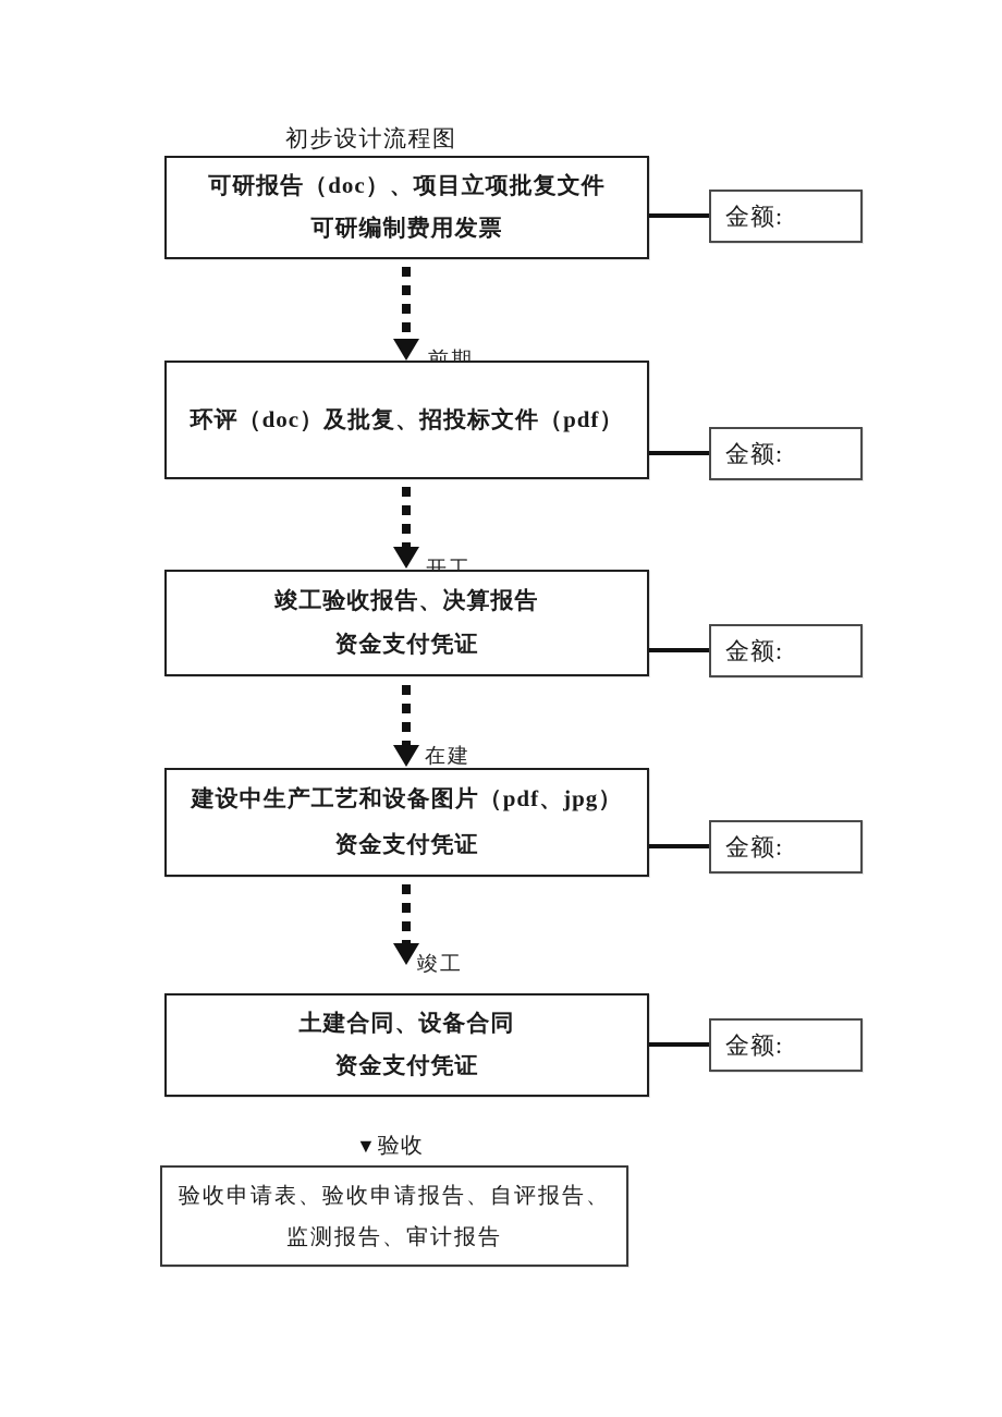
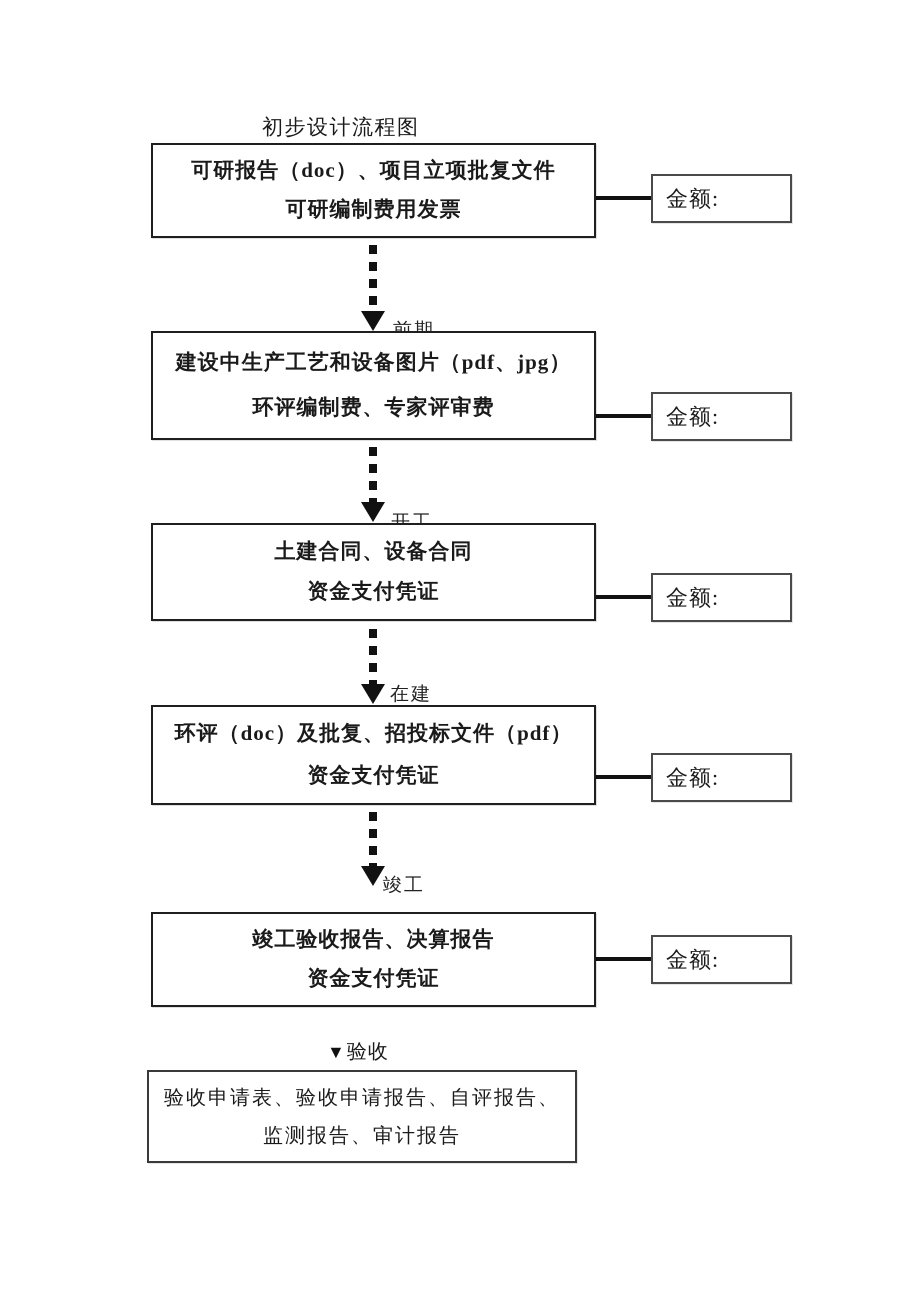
  初步设计流程图
  在建
  竣工
  可研报告（doc）、项目立项批复文件
  可研编制费用发票
- 环评（doc）及批复、招投标文件（pdf）
+ 建设中生产工艺和设备图片（pdf、jpg）
+ 环评编制费、专家评审费
- 竣工验收报告、决算报告
+ 土建合同、设备合同
  资金支付凭证
- 建设中生产工艺和设备图片（pdf、jpg）
+ 环评（doc）及批复、招投标文件（pdf）
  资金支付凭证
- 土建合同、设备合同
+ 竣工验收报告、决算报告
  资金支付凭证
  金额:
  金额:
  金额:
  金额:
  金额:
  ▼
  验收
  验收申请表、验收申请报告、自评报告、
  监测报告、审计报告
